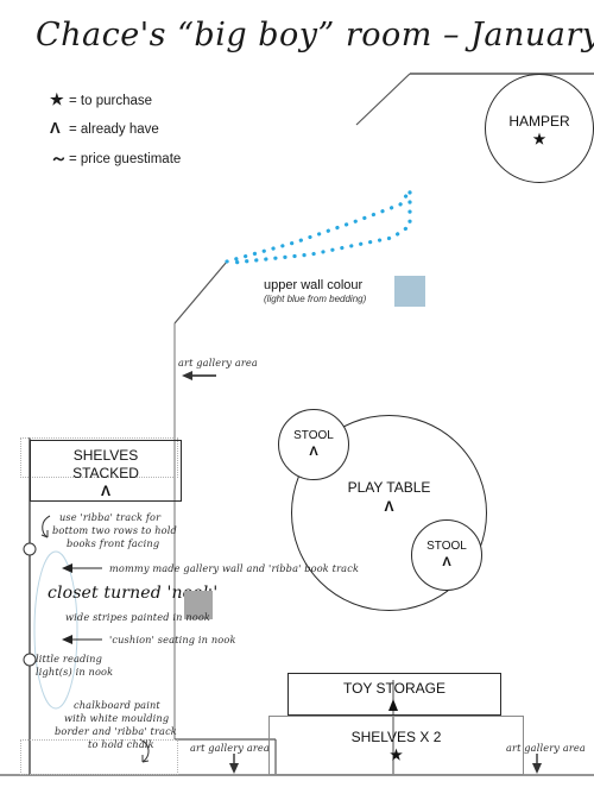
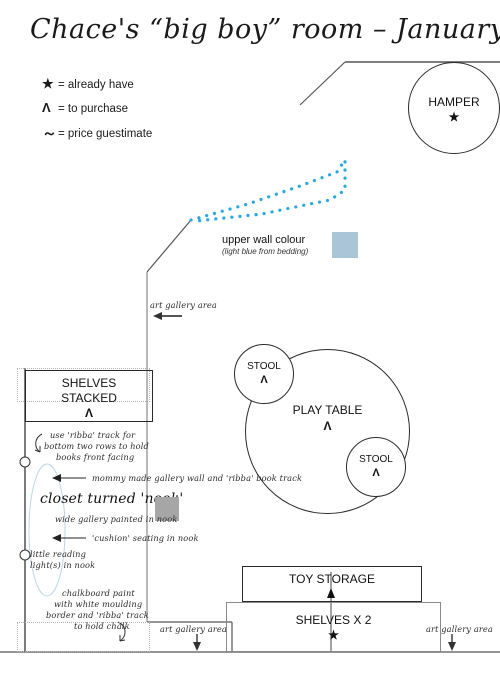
  Chace's “big boy” room – Janua
  ★
- = to purchase
+ = already have
  Λ
- = already have
+ = to purchase
  ～
  = price guestimate
  HAMPER
  ★
  upper wall colour
  (light blue from bedding)
  art gallery area
  PLAY TABLE
  Λ
  STOOL
  Λ
  STOOL
  Λ
  SHELVES
  STACKED
  Λ
  use 'ribba' track for
  bottom two rows to hold
  books front facing
  mommy made gallery wall and 'ribba' book track
  closet turned 'n'
- wide stripes painted in nook
+ wide gallery painted in nook
  'cushion' seating in nook
  little reading
  light(s) in nook
  chalkboard paint
  with white moulding
  border and 'ribba' track
  to hold chalk
  TOY STORAGE
  SHELVES X 2
  ★
  art gallery area
  art gallery area
